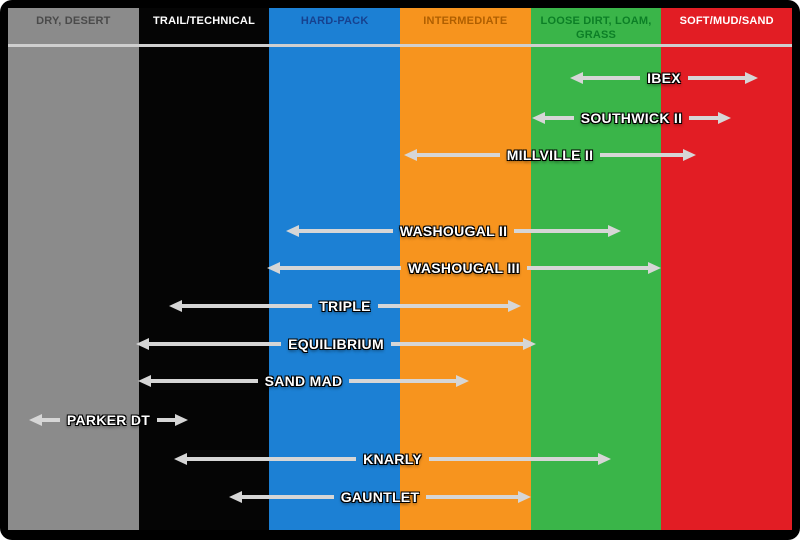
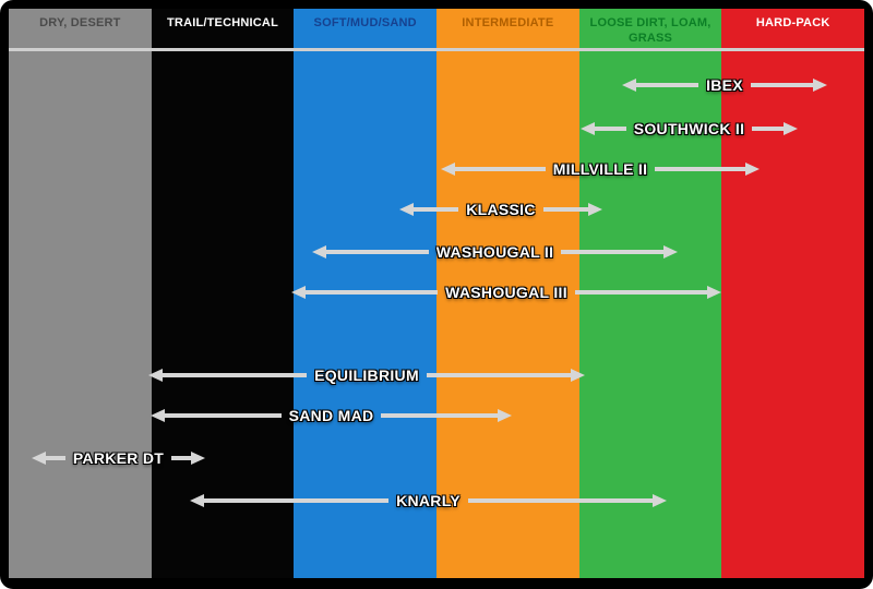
  DRY, DESERT
  TRAIL/TECHNICAL
- HARD-PACK
+ SOFT/MUD/SAND
  INTERMEDIATE
  LOOSE DIRT, LOAM, GRASS
- SOFT/MUD/SAND
+ HARD-PACK
  IBEX
  SOUTHWICK II
  MILLVILLE II
+ KLASSIC
  WASHOUGAL II
  WASHOUGAL III
- TRIPLE
  EQUILIBRIUM
  SAND MAD
  PARKER DT
  KNARLY
- GAUNTLET
